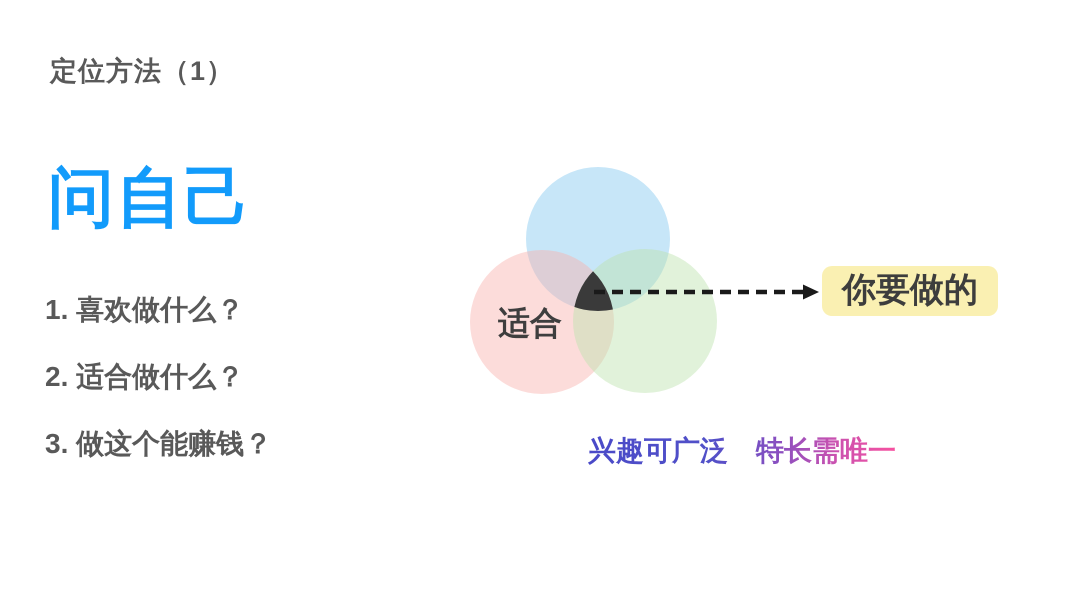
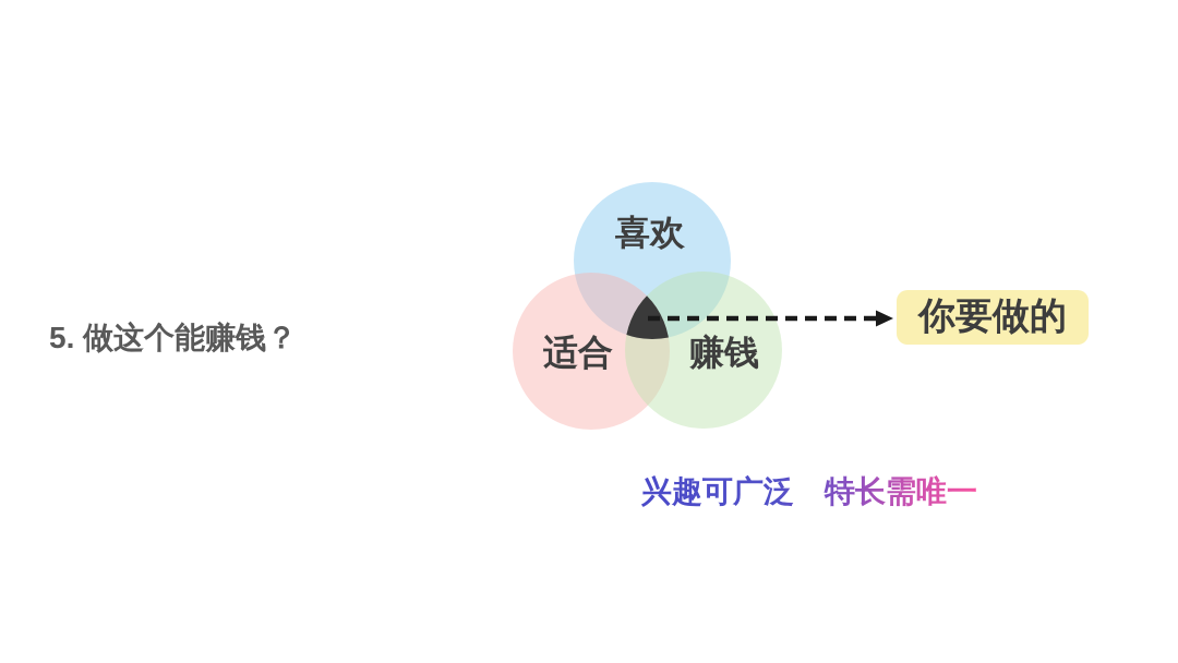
- 定位方法（1）
- 问自己
- 1. 喜欢做什么？
- 2. 适合做什么？
- 3. 做这个能赚钱？
+ 5. 做这个能赚钱？
+ 喜欢
  适合
+ 赚钱
  你要做的
  兴趣可广泛 特长需唯一
